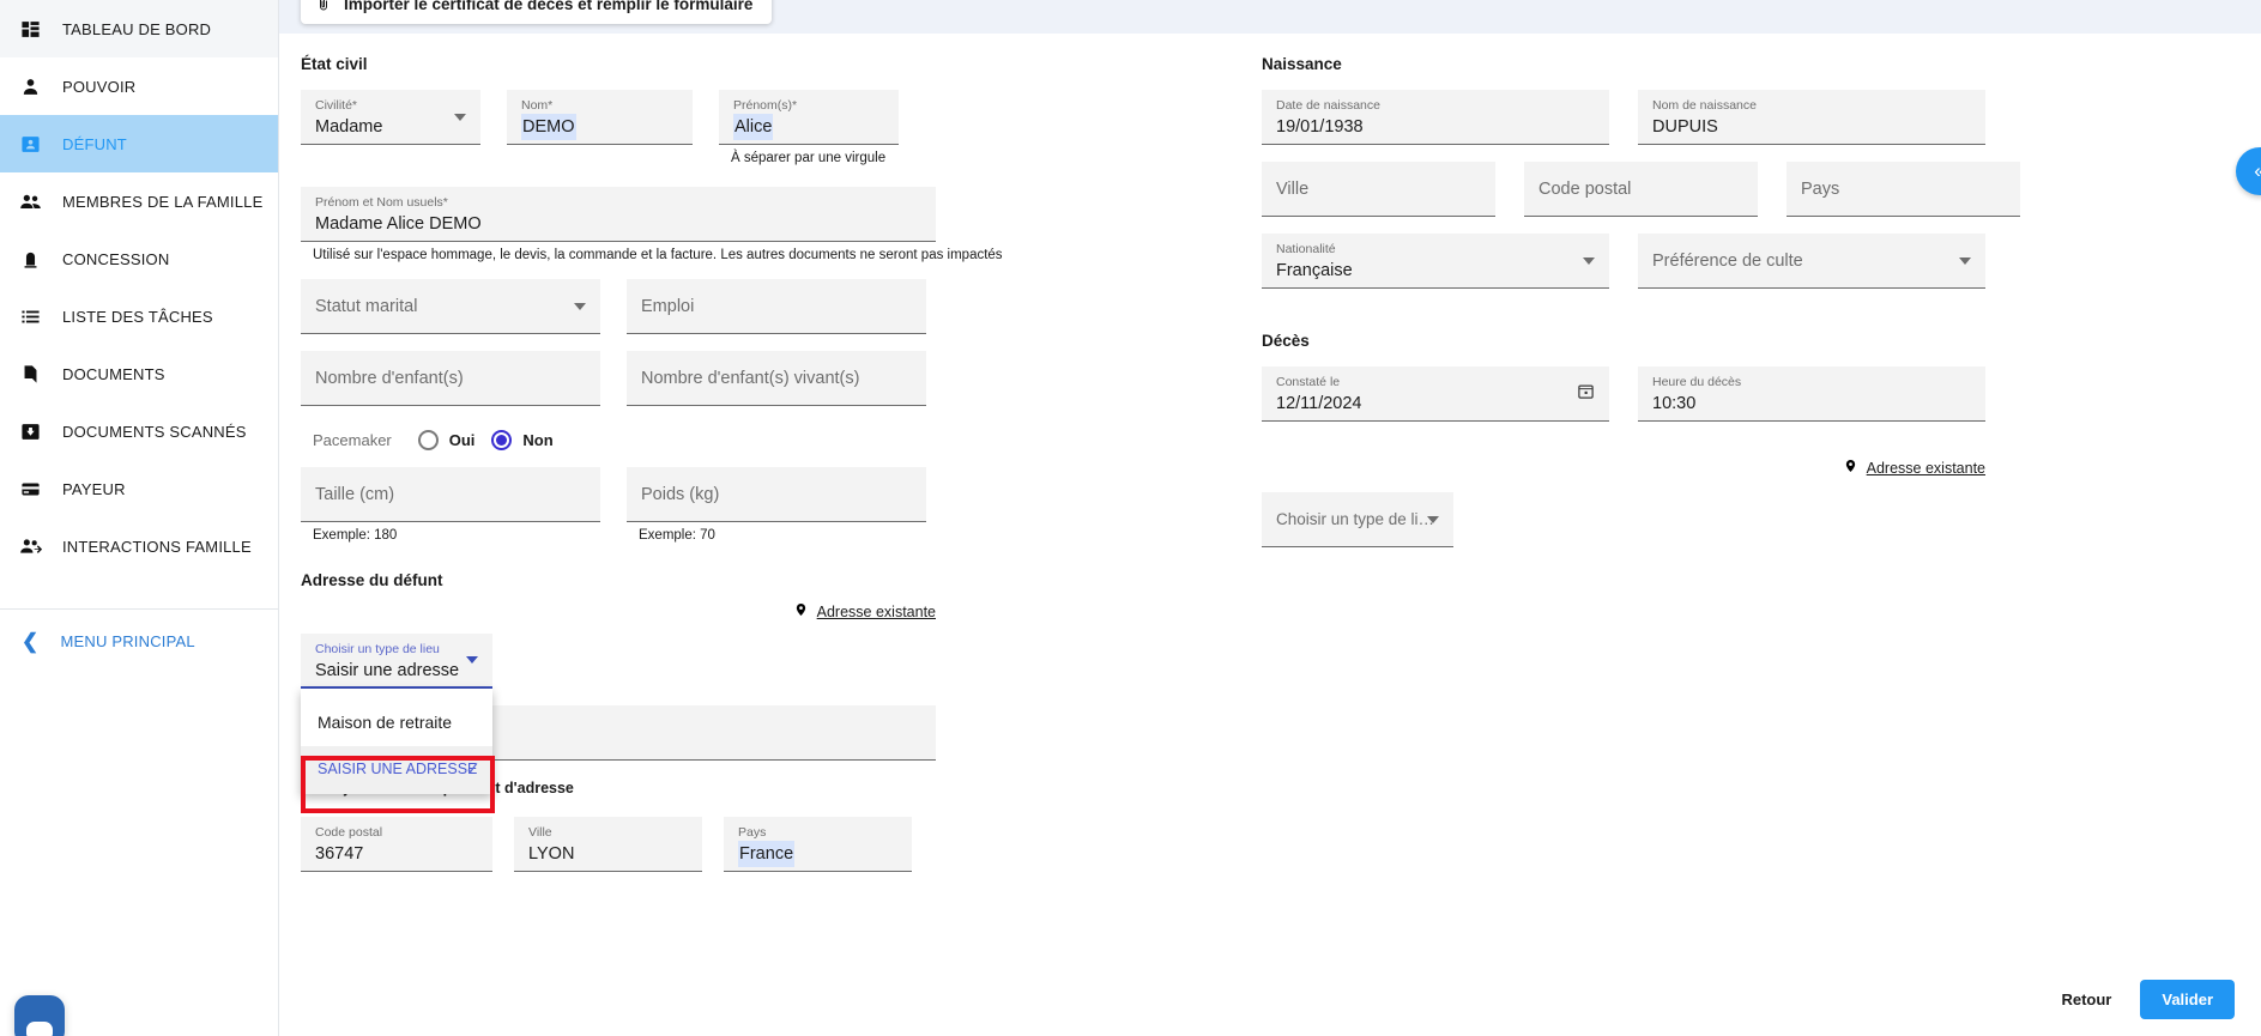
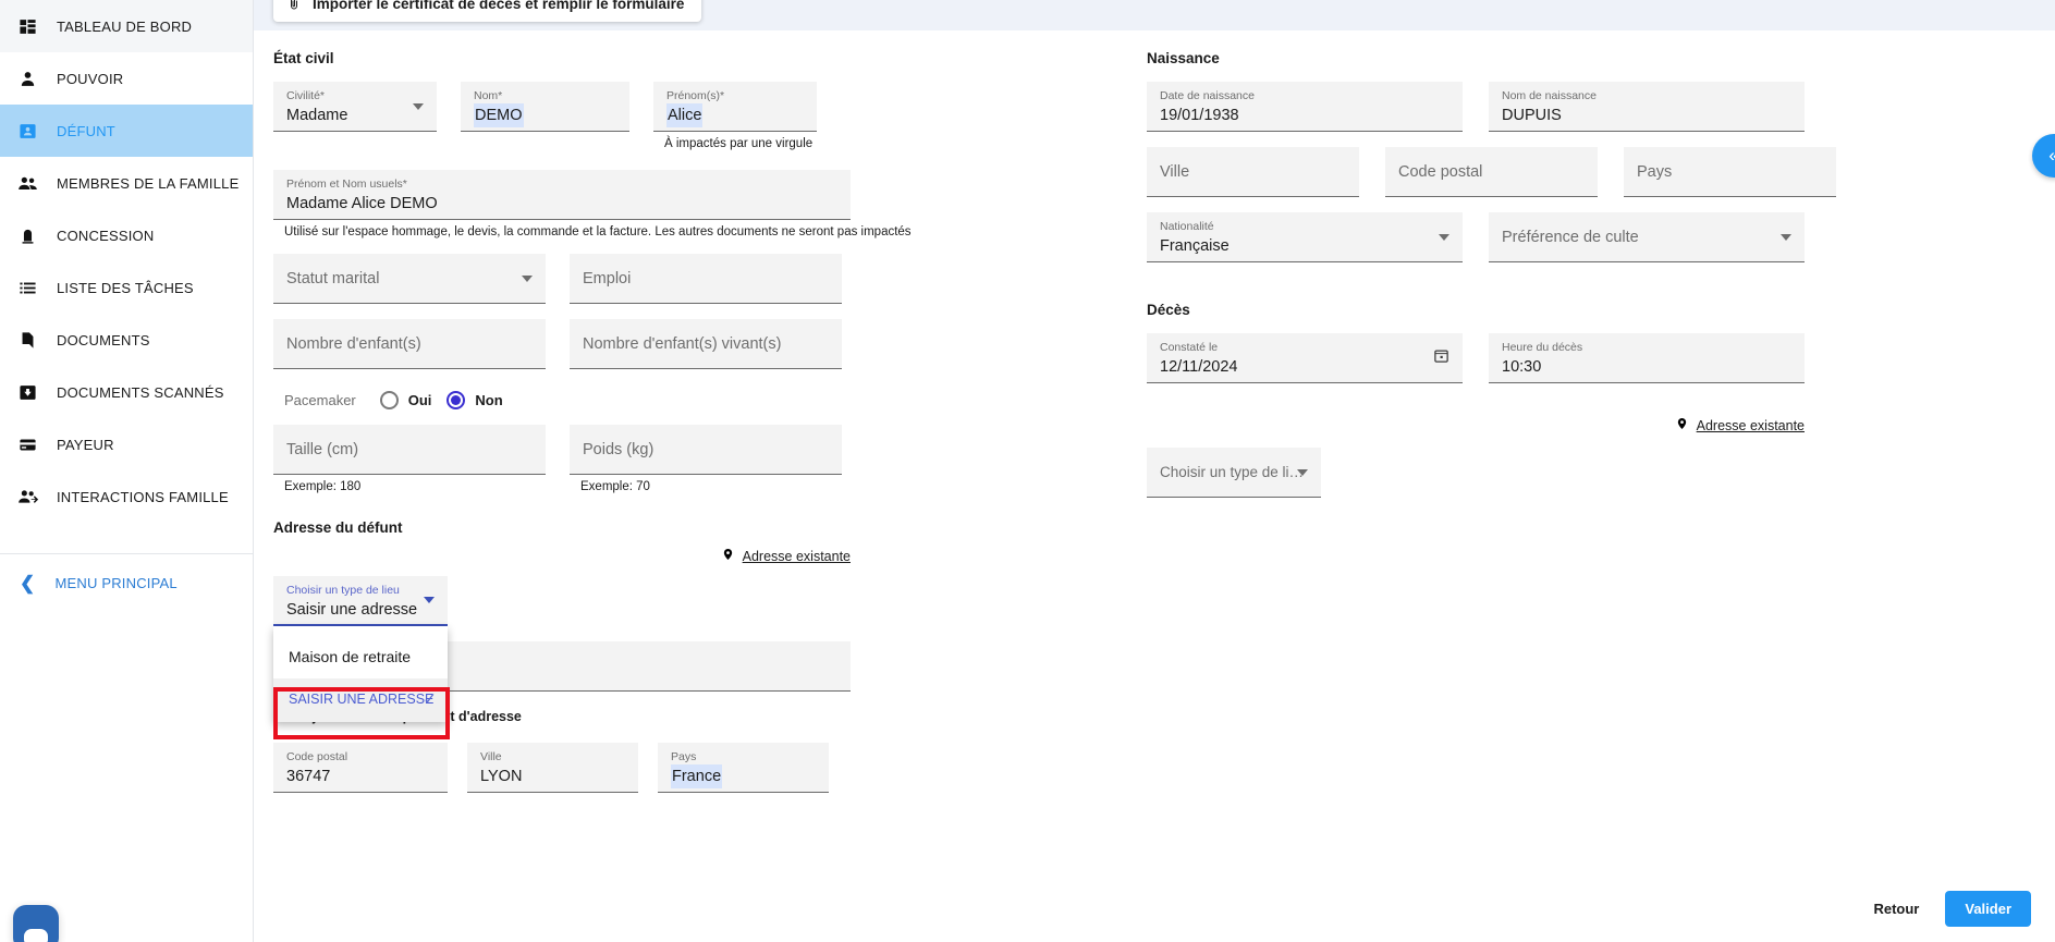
  TABLEAU DE BORD
  POUVOIR
  DÉFUNT
  MEMBRES DE LA FAMILLE
  CONCESSION
  LISTE DES TÂCHES
  DOCUMENTS
  DOCUMENTS SCANNÉS
  PAYEUR
  INTERACTIONS FAMILLE
  ❮
  MENU PRINCIPAL
  Importer le certificat de décès et remplir le formulaire
  État civil
  Civilité*
  Madame
  Nom*
  DEMO
  Prénom(s)*
  Alice
- À séparer par une virgule
+ À impactés par une virgule
  Prénom et Nom usuels*
  Madame Alice DEMO
  Utilisé sur l'espace hommage, le devis, la commande et la facture. Les autres documents ne seront pas impactés
  Statut marital
  Emploi
  Nombre d'enfant(s)
  Nombre d'enfant(s) vivant(s)
  Pacemaker
  Oui
  Non
  Taille (cm)
  Exemple: 180
  Poids (kg)
  Exemple: 70
  Adresse du défunt
  Adresse existante
  Choisir un type de lieu
  Saisir une adresse
  Maison de retraite
  SAISIR UNE ADRESSE
  ✓
  Code postal
  36747
  Ville
  LYON
  Pays
  France
  Naissance
  Date de naissance
  19/01/1938
  Nom de naissance
  DUPUIS
  Ville
  Code postal
  Pays
  Nationalité
  Française
  Préférence de culte
  Décès
  Constaté le
  12/11/2024
  Heure du décès
  10:30
  Adresse existante
  Choisir un type de li…
  «
  Retour
  Valider
